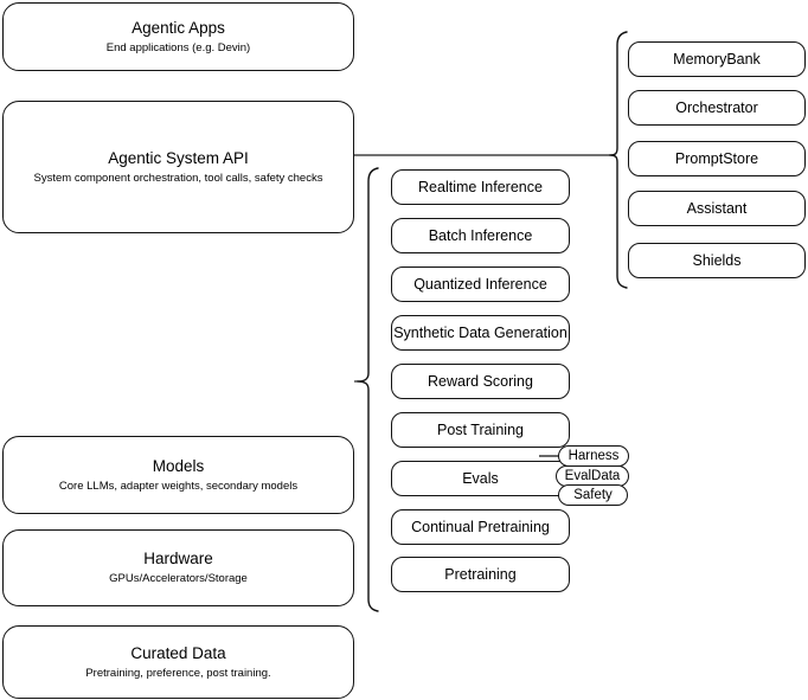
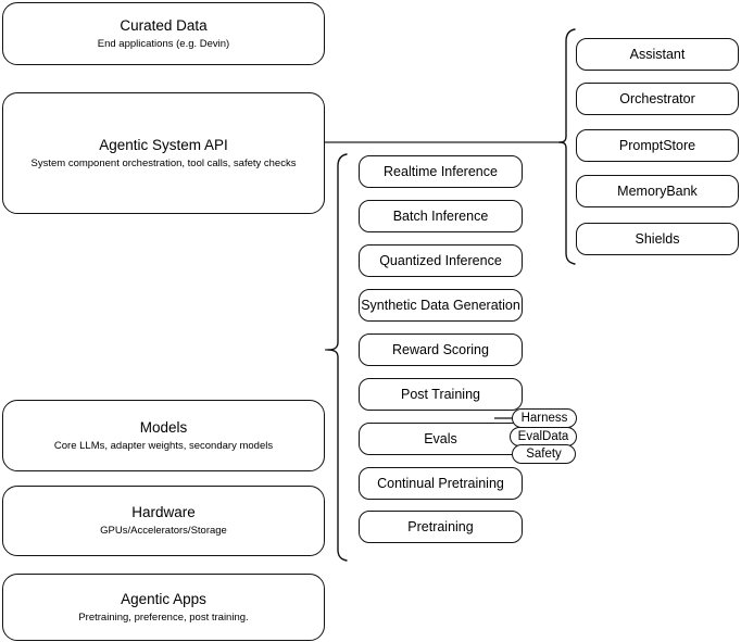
- Agentic Apps
+ Curated Data
  End applications (e.g. Devin)
  Agentic System API
  System component orchestration, tool calls, safety checks
  Models
  Core LLMs, adapter weights, secondary models
  Hardware
  GPUs/Accelerators/Storage
- Curated Data
+ Agentic Apps
  Pretraining, preference, post training.
  Realtime Inference
  Batch Inference
  Quantized Inference
  Synthetic Data Generation
  Reward Scoring
  Post Training
  Evals
  Continual Pretraining
  Pretraining
  Harness
  EvalData
  Safety
- MemoryBank
+ Assistant
  Orchestrator
  PromptStore
- Assistant
+ MemoryBank
  Shields
